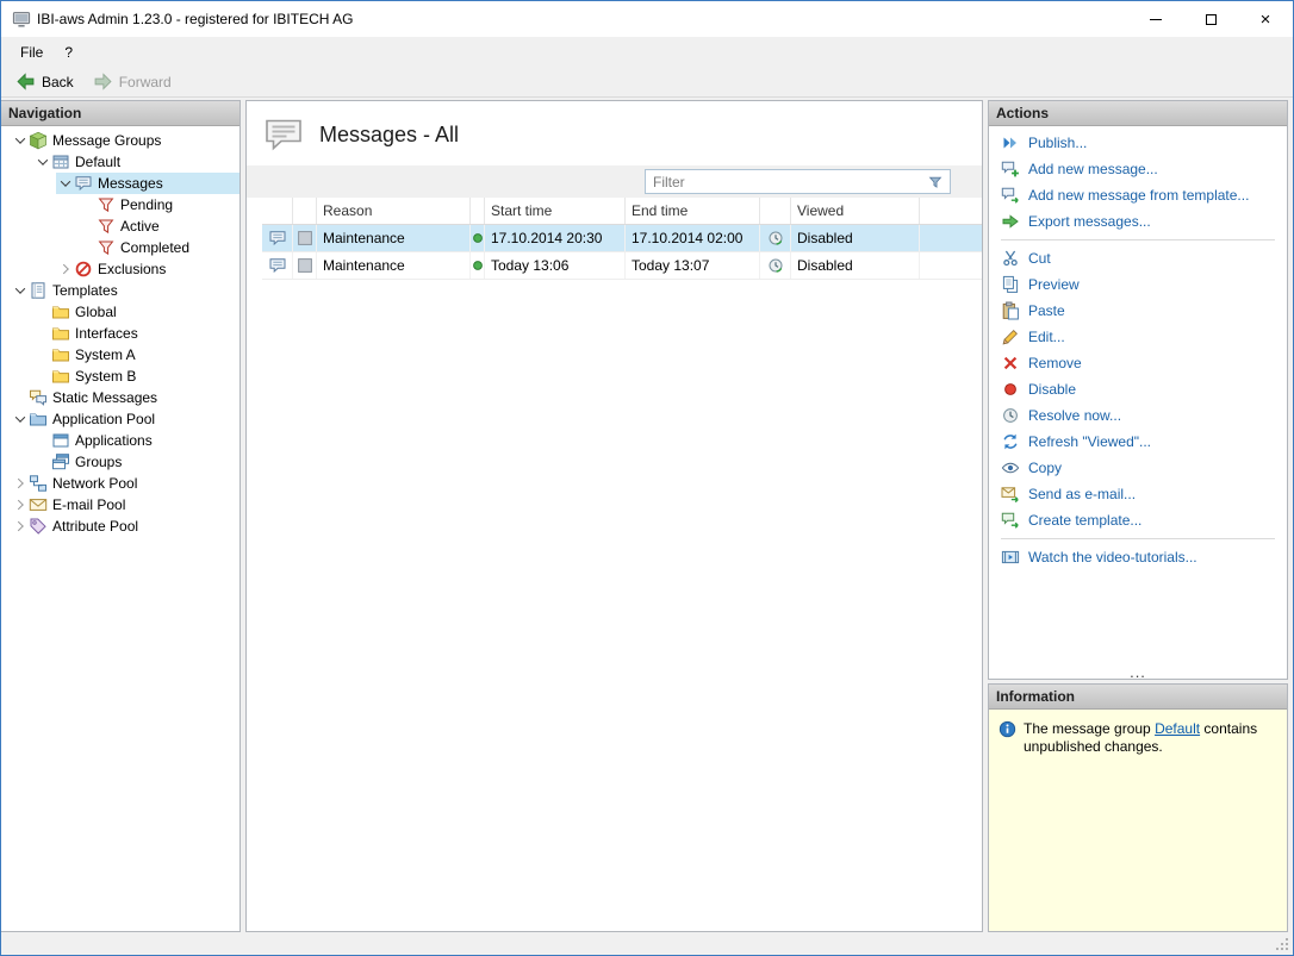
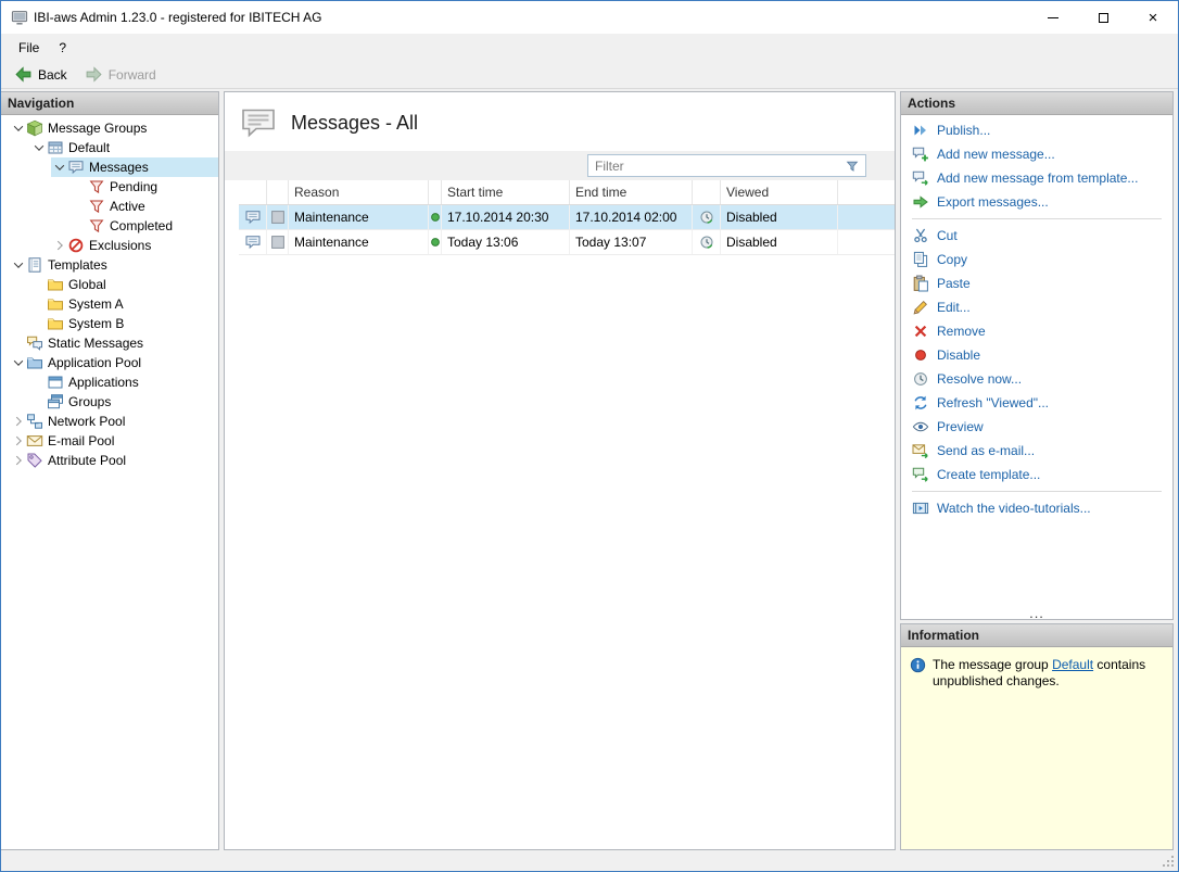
  IBI-aws Admin 1.23.0 - registered for IBITECH AG
  File
  ?
  Back
  Forward
  Navigation
  Message Groups
  Default
  Messages
  Pending
  Active
  Completed
  Exclusions
  Templates
  Global
- Interfaces
  System A
  System B
  Static Messages
  Application Pool
  Applications
  Groups
  Network Pool
  E-mail Pool
  Attribute Pool
  Messages - All
  Filter
  Reason
  Start time
  End time
  Viewed
  Maintenance
  17.10.2014 20:30
  17.10.2014 02:00
  Disabled
  Maintenance
  Today 13:06
  Today 13:07
  Disabled
  Actions
  Publish...
  Add new message...
  Add new message from template...
  Export messages...
  Cut
- Preview
+ Copy
  Paste
  Edit...
  Remove
  Disable
  Resolve now...
  Refresh "Viewed"...
- Copy
+ Preview
  Send as e-mail...
  Create template...
  Watch the video-tutorials...
  ...
  Information
  The message group Default contains unpublished changes.
